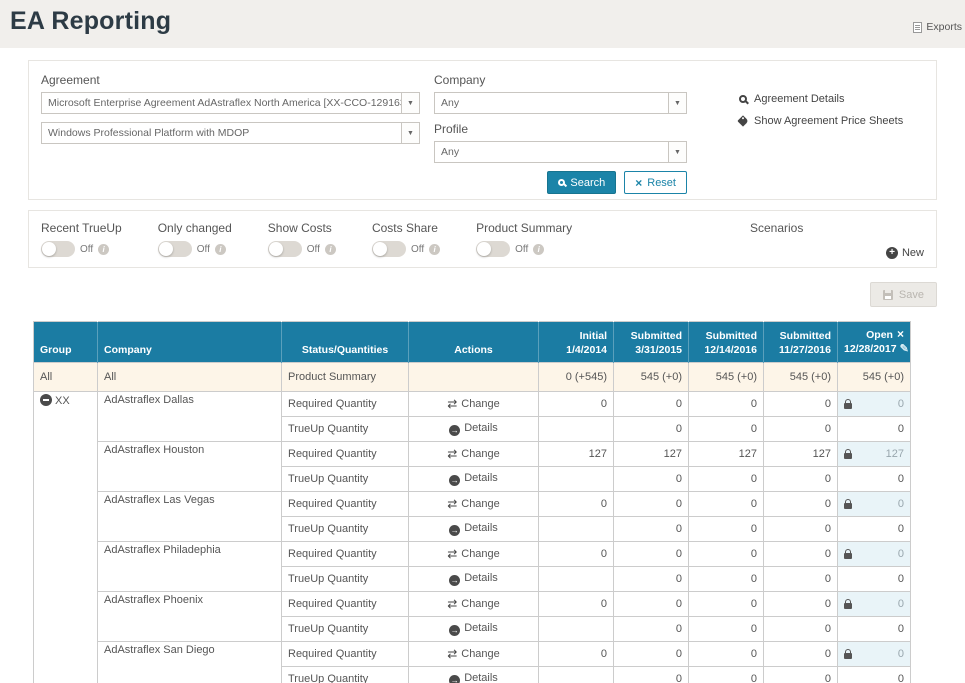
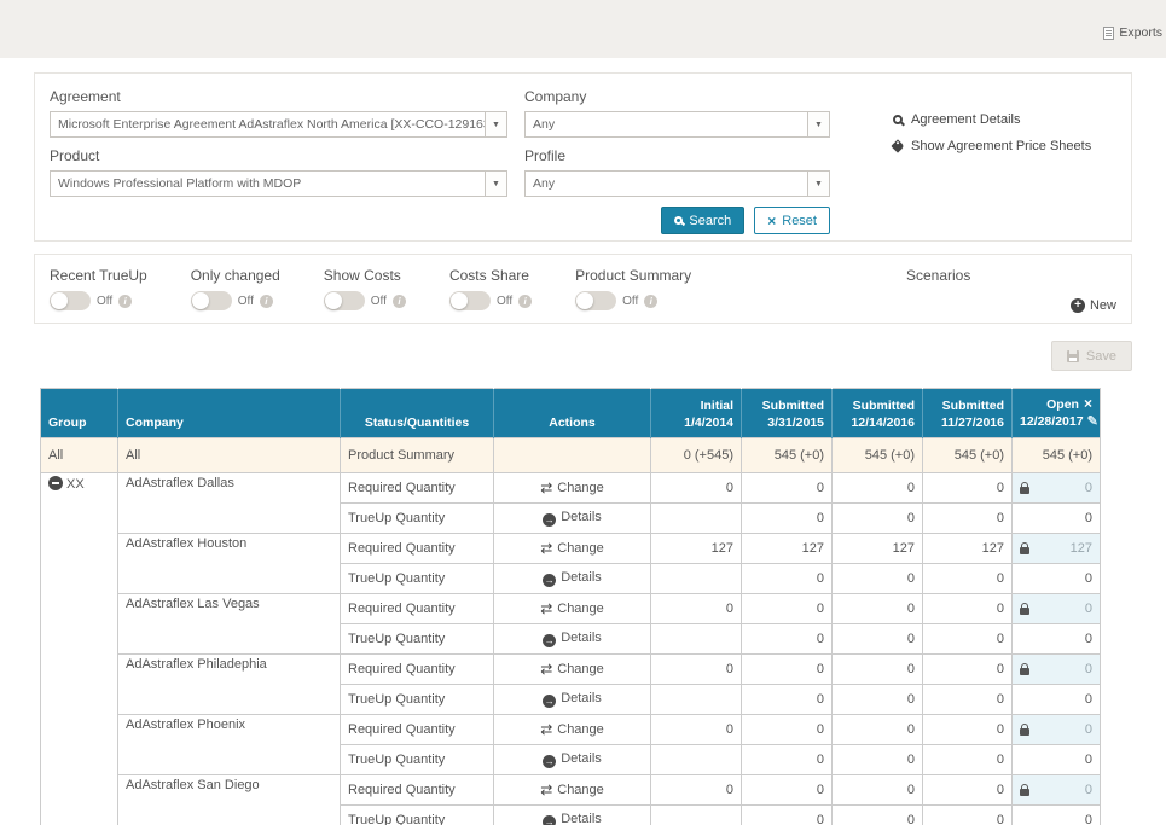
- EA Reporting
  Exports
  Agreement
  Microsoft Enterprise Agreement AdAstraflex North America [XX-CCO-12916
  Company
  Any
  Agreement Details
  Show Agreement Price Sheets
+ Product
  Windows Professional Platform with MDOP
  Profile
  Any
  Search
  Reset
  Recent TrueUp
  Off
  Only changed
  Off
  Show Costs
  Off
  Costs Share
  Off
  Product Summary
  Off
  Scenarios
  New
  Save
  Group	Company	Status/Quantities	Actions	Initial1/4/2014	Submitted3/31/2015	Submitted12/14/2016	Submitted11/27/2016	Open 12/28/2017
  All	All	Product Summary		0 (+545)	545 (+0)	545 (+0)	545 (+0)	545 (+0)
  XX	AdAstraflex Dallas	Required Quantity	Change	0	0	0	0	0
  TrueUp Quantity	Details		0	0	0	0
  AdAstraflex Houston	Required Quantity	Change	127	127	127	127	127
  TrueUp Quantity	Details		0	0	0	0
  AdAstraflex Las Vegas	Required Quantity	Change	0	0	0	0	0
  TrueUp Quantity	Details		0	0	0	0
  AdAstraflex Philadephia	Required Quantity	Change	0	0	0	0	0
  TrueUp Quantity	Details		0	0	0	0
  AdAstraflex Phoenix	Required Quantity	Change	0	0	0	0	0
  TrueUp Quantity	Details		0	0	0	0
  AdAstraflex San Diego	Required Quantity	Change	0	0	0	0	0
  TrueUp Quantity	Details		0	0	0	0
